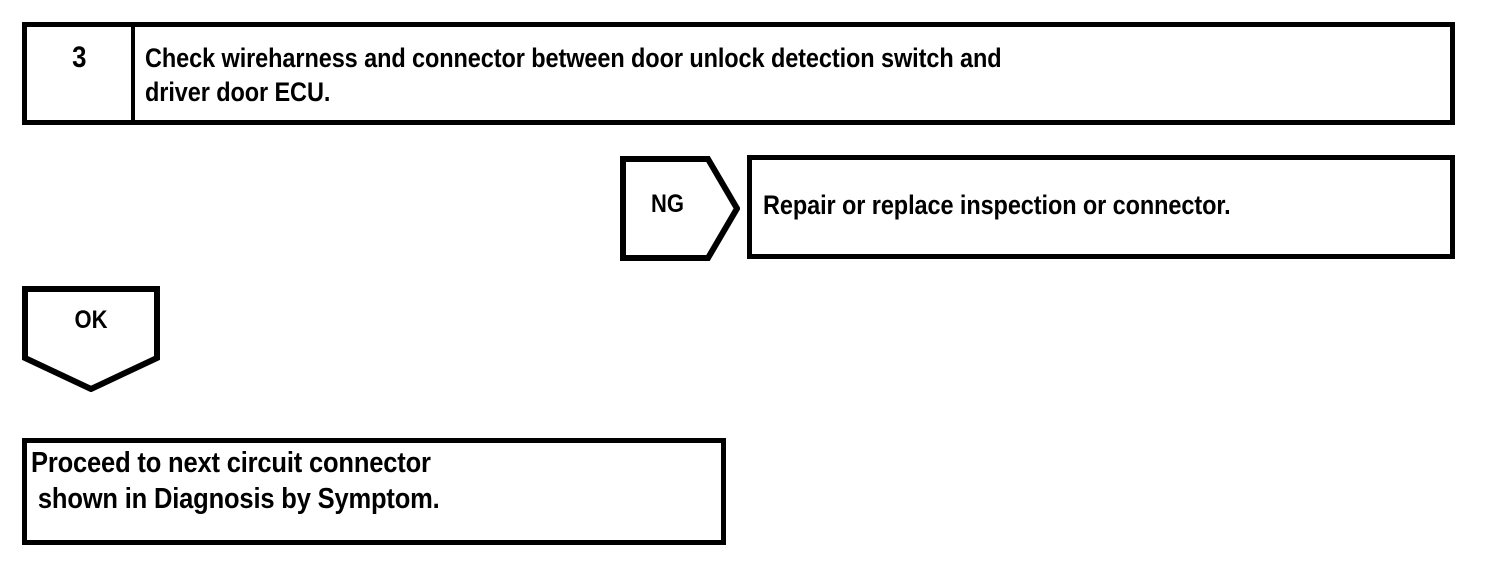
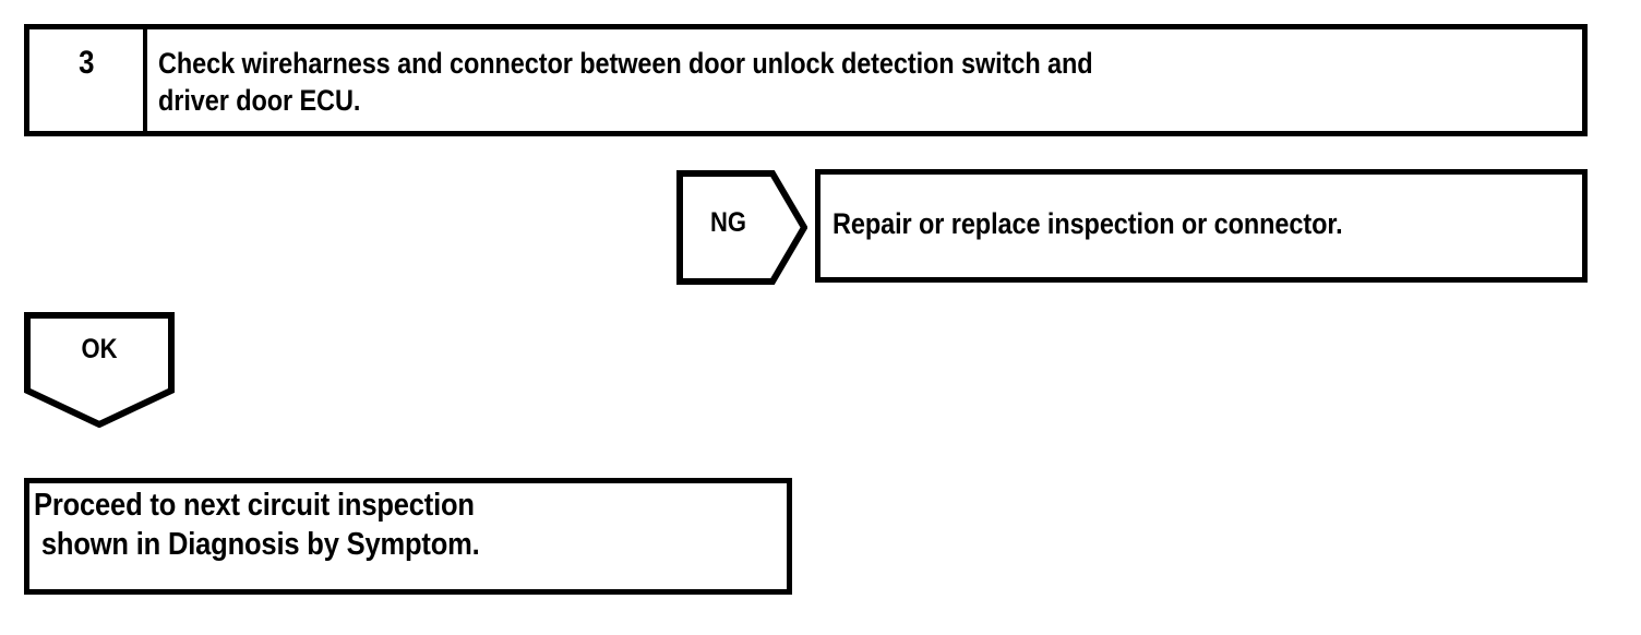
  3
  Check wireharness and connector between door unlock detection switch and
  driver door ECU.
  NG
  Repair or replace inspection or connector.
  OK
- Proceed to next circuit connector
+ Proceed to next circuit inspection
  shown in Diagnosis by Symptom.
